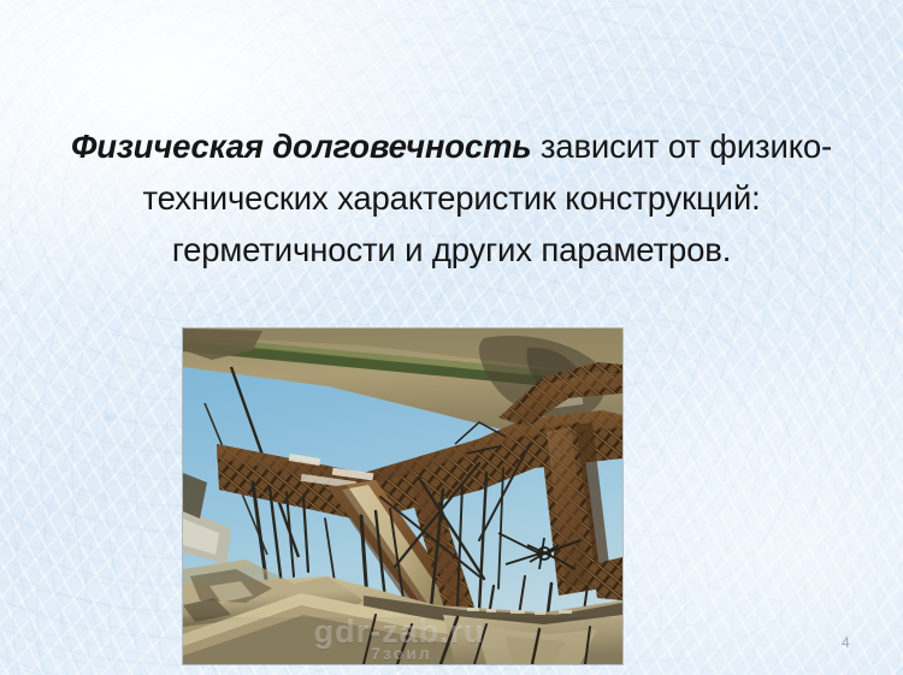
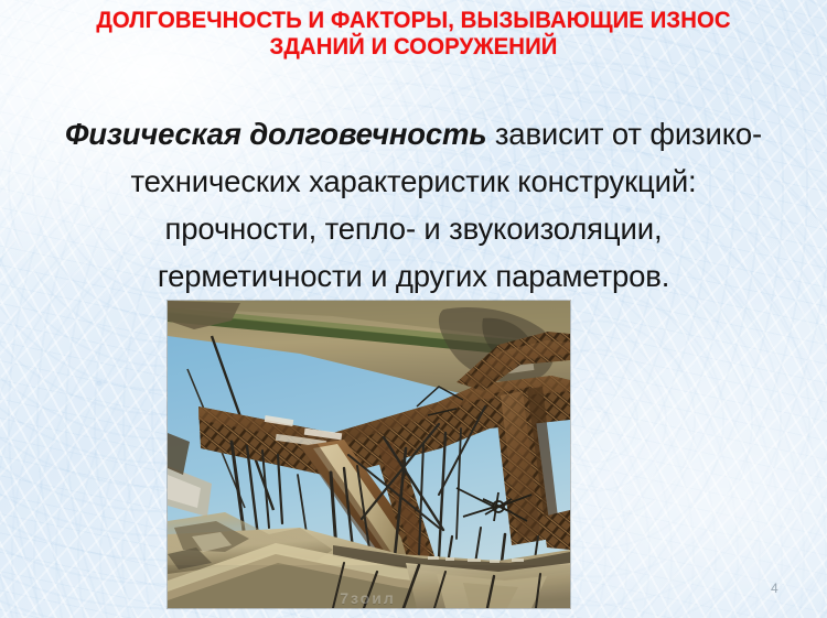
+ ДОЛГОВЕЧНОСТЬ И ФАКТОРЫ, ВЫЗЫВАЮЩИЕ ИЗНОС
+ ЗДАНИЙ И СООРУЖЕНИЙ
  Физическая долговечность зависит от физико-
  технических характеристик конструкций:
+ прочности, тепло- и звукоизоляции,
  герметичности и других параметров.
- gdr-zab.ru
  7зоил
  4
